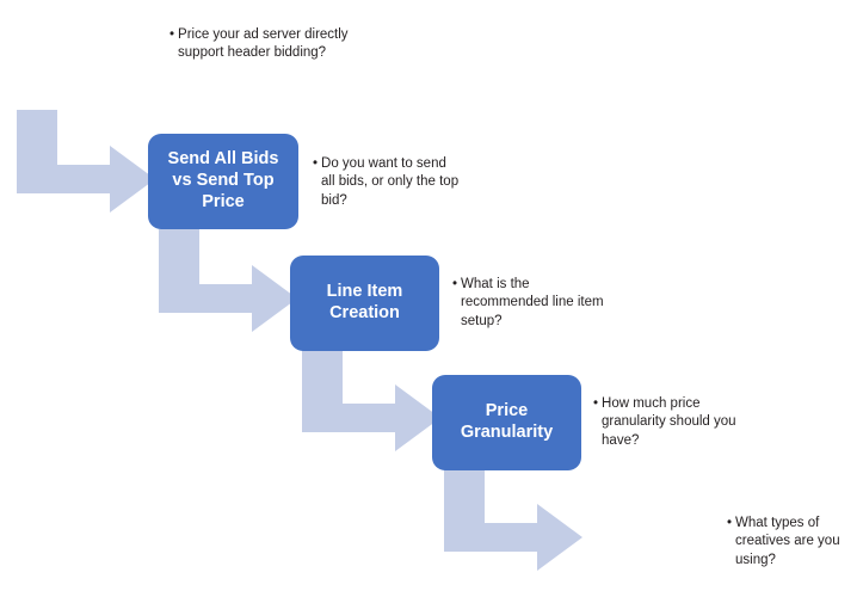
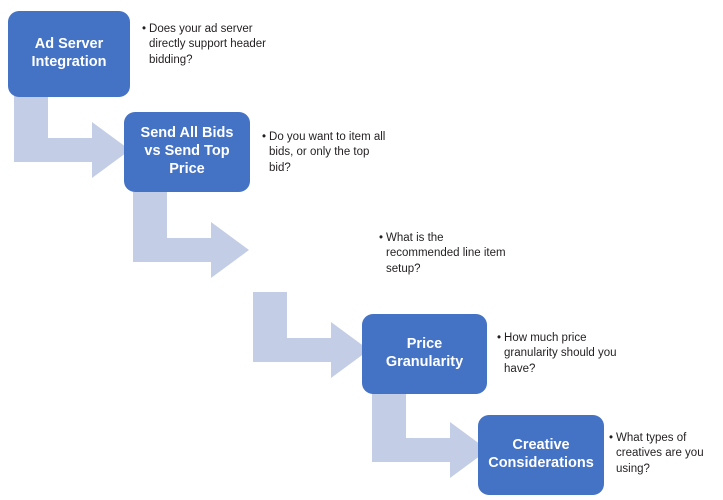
+ Ad Server
+ Integration
  •
- Price your ad server directly support header bidding?
+ Does your ad server directly support header bidding?
  Send All Bids
  vs Send Top
  Price
  •
- Do you want to send all bids, or only the top bid?
+ Do you want to item all bids, or only the top bid?
- Line Item
- Creation
  •
  What is the recommended line item setup?
  Price
  Granularity
  •
  How much price granularity should you have?
+ Creative
+ Considerations
  •
  What types of creatives are you using?
